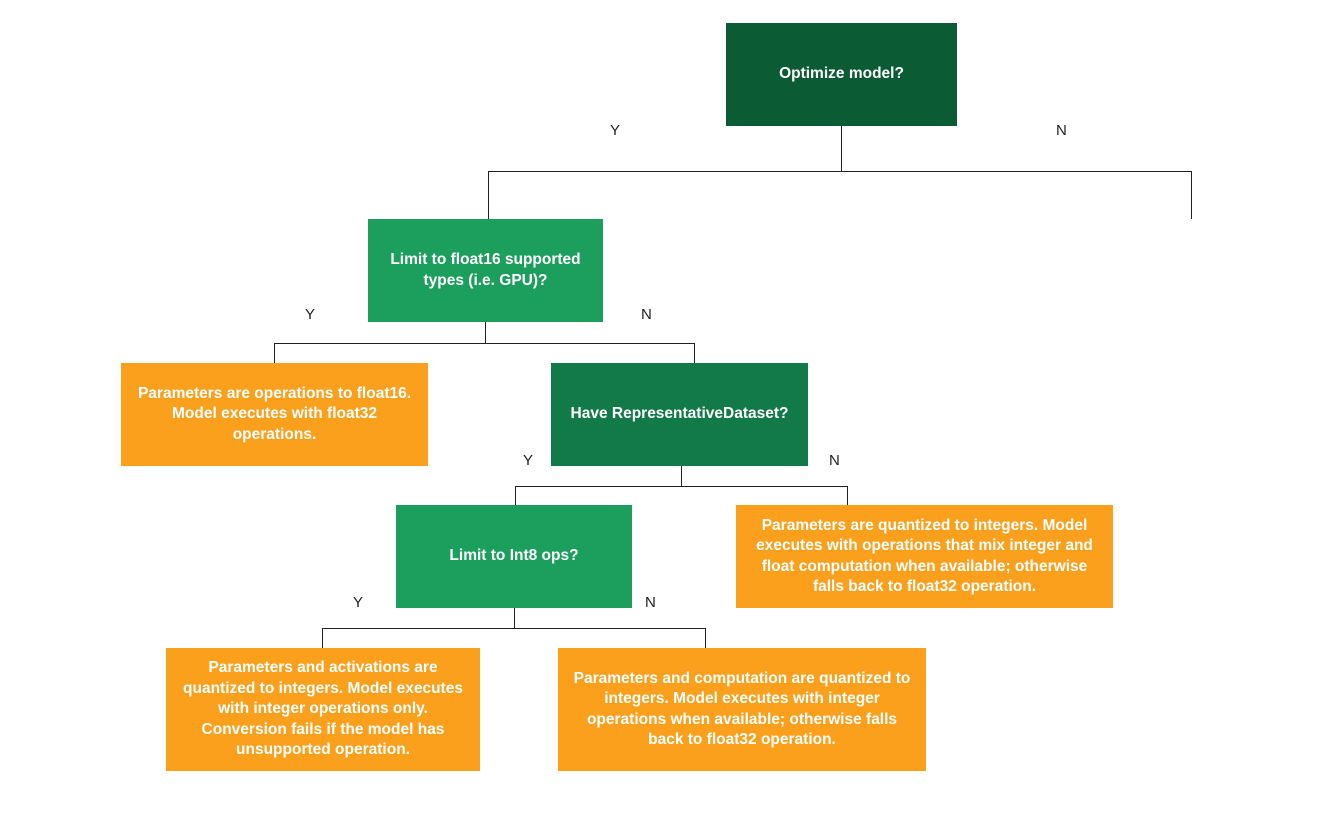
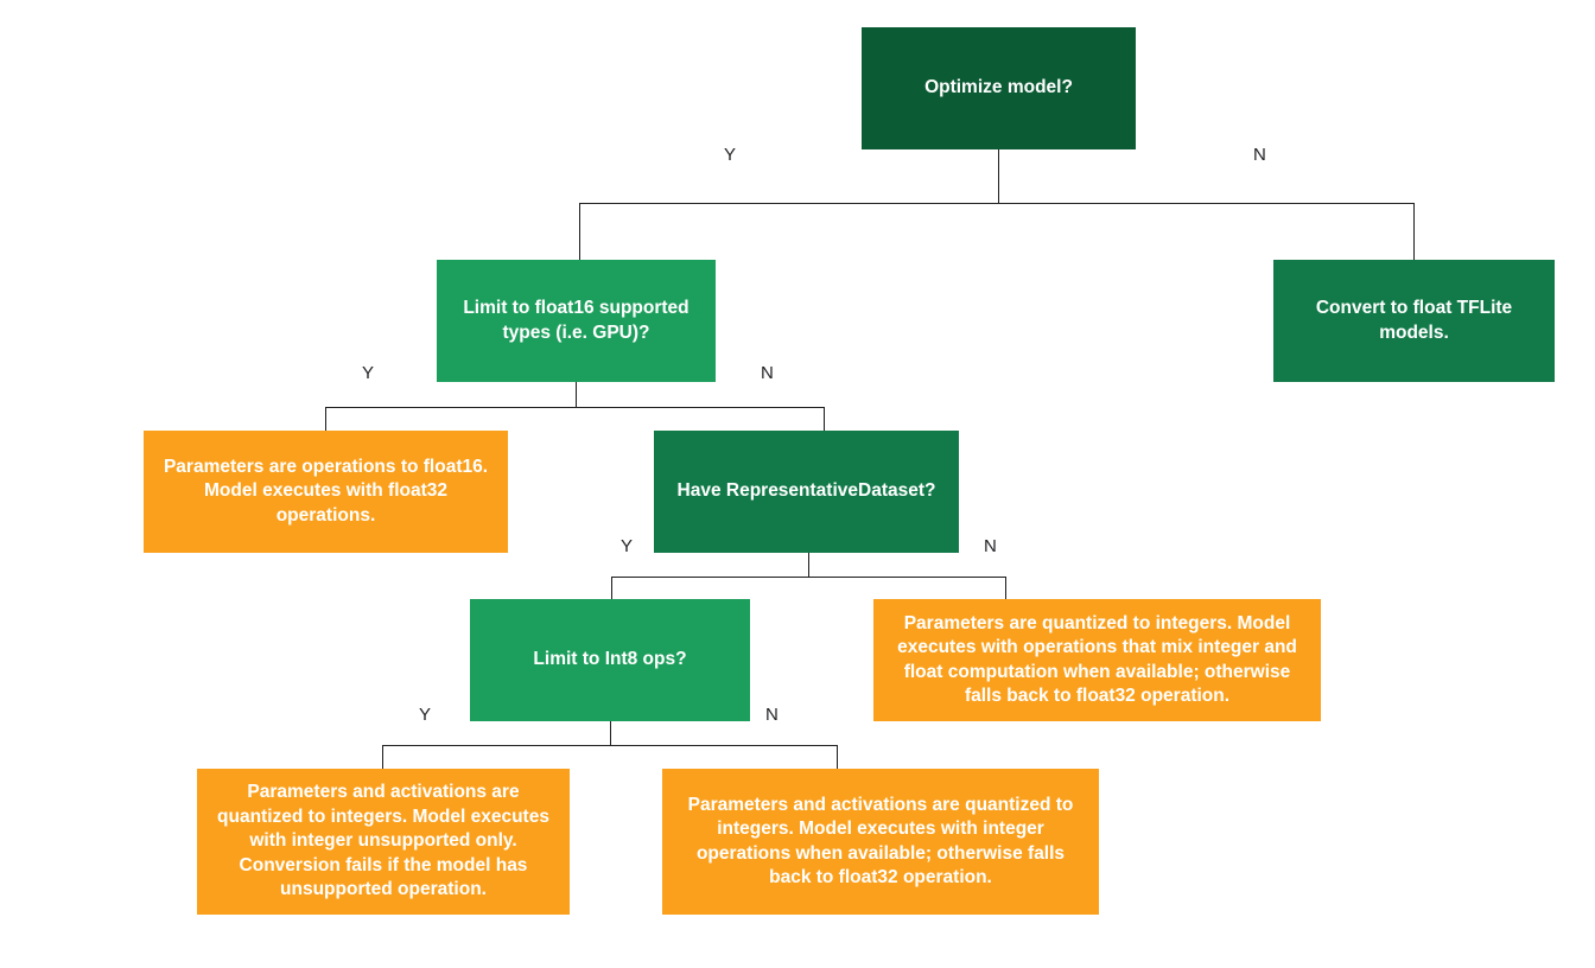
  Optimize model?
  Limit to float16 supported types (i.e. GPU)?
+ Convert to float TFLite models.
  Parameters are operations to float16. Model executes with float32 operations.
  Have RepresentativeDataset?
  Limit to Int8 ops?
  Parameters are quantized to integers. Model executes with operations that mix integer and float computation when available; otherwise falls back to float32 operation.
- Parameters and activations are quantized to integers. Model executes with integer operations only. Conversion fails if the model has unsupported operation.
+ Parameters and activations are quantized to integers. Model executes with integer unsupported only. Conversion fails if the model has unsupported operation.
- Parameters and computation are quantized to integers. Model executes with integer operations when available; otherwise falls back to float32 operation.
+ Parameters and activations are quantized to integers. Model executes with integer operations when available; otherwise falls back to float32 operation.
  Y
  N
  Y
  N
  Y
  N
  Y
  N
